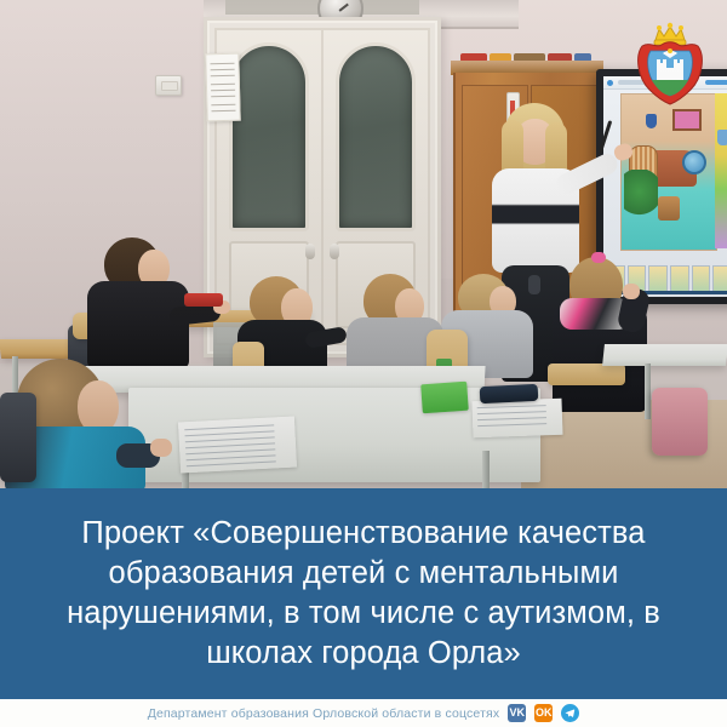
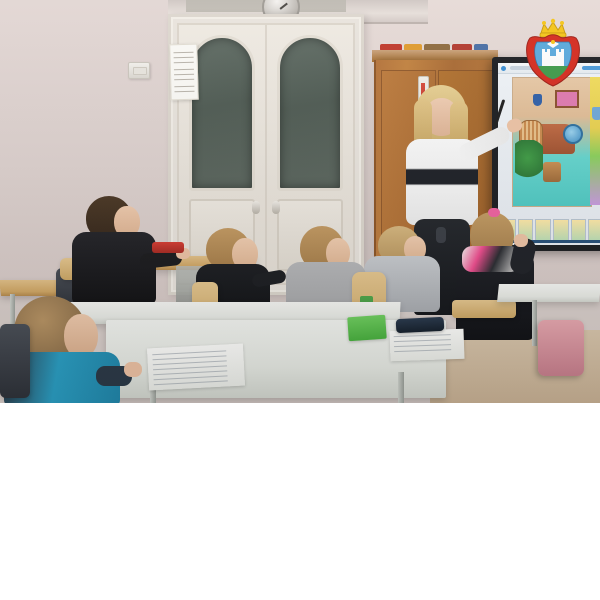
- Проект «Совершенствование качества образования детей с ментальными нарушениями, в том числе с аутизмом, в школах города Орла»
- Департамент образования Орловской области в соцсетях
- VK
- OK
